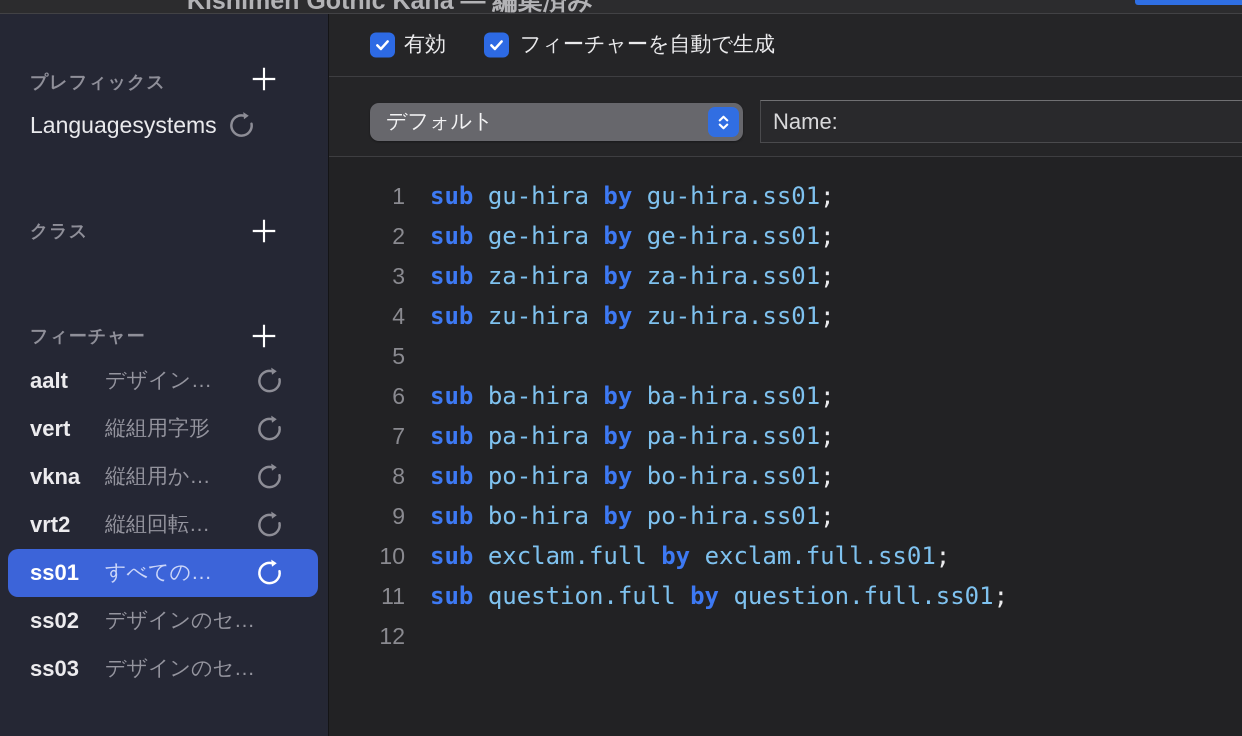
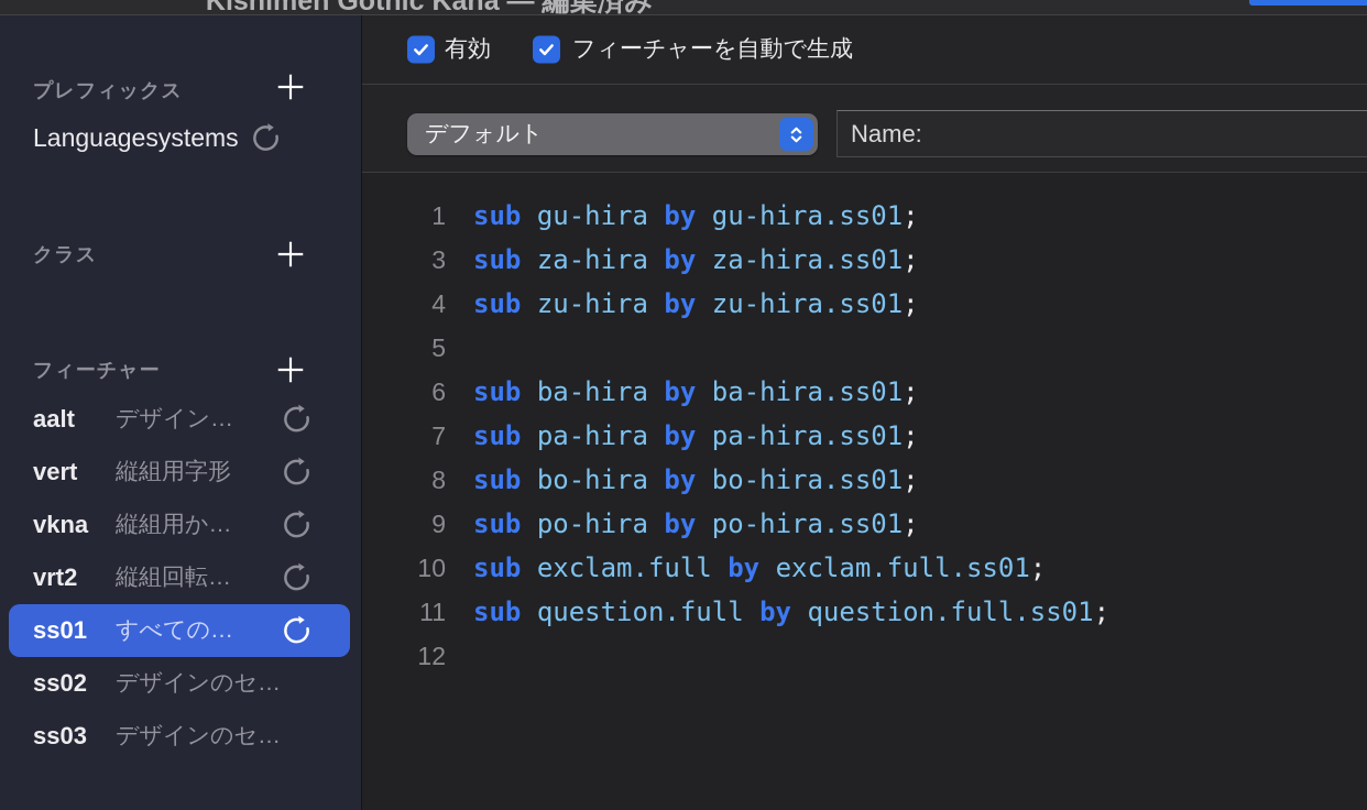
  Kishimen Gothic Kana — 編集済み
  プレフィックス
  Languagesystems
  クラス
  フィーチャー
  aalt
  デザイン…
  vert
  縦組用字形
  vkna
  縦組用か…
  vrt2
  縦組回転…
  ss01
  すべての…
  ss02
  デザインのセ…
  ss03
  デザインのセ…
  有効
  フィーチャーを自動で生成
  デフォルト
  Name:
  1
  sub gu-hira by gu-hira.ss01;
- 2
- sub ge-hira by ge-hira.ss01;
  3
  sub za-hira by za-hira.ss01;
  4
  sub zu-hira by zu-hira.ss01;
  5
  6
  sub ba-hira by ba-hira.ss01;
  7
  sub pa-hira by pa-hira.ss01;
  8
- sub po-hira by bo-hira.ss01;
+ sub bo-hira by bo-hira.ss01;
  9
- sub bo-hira by po-hira.ss01;
+ sub po-hira by po-hira.ss01;
  10
  sub exclam.full by exclam.full.ss01;
  11
  sub question.full by question.full.ss01;
  12
